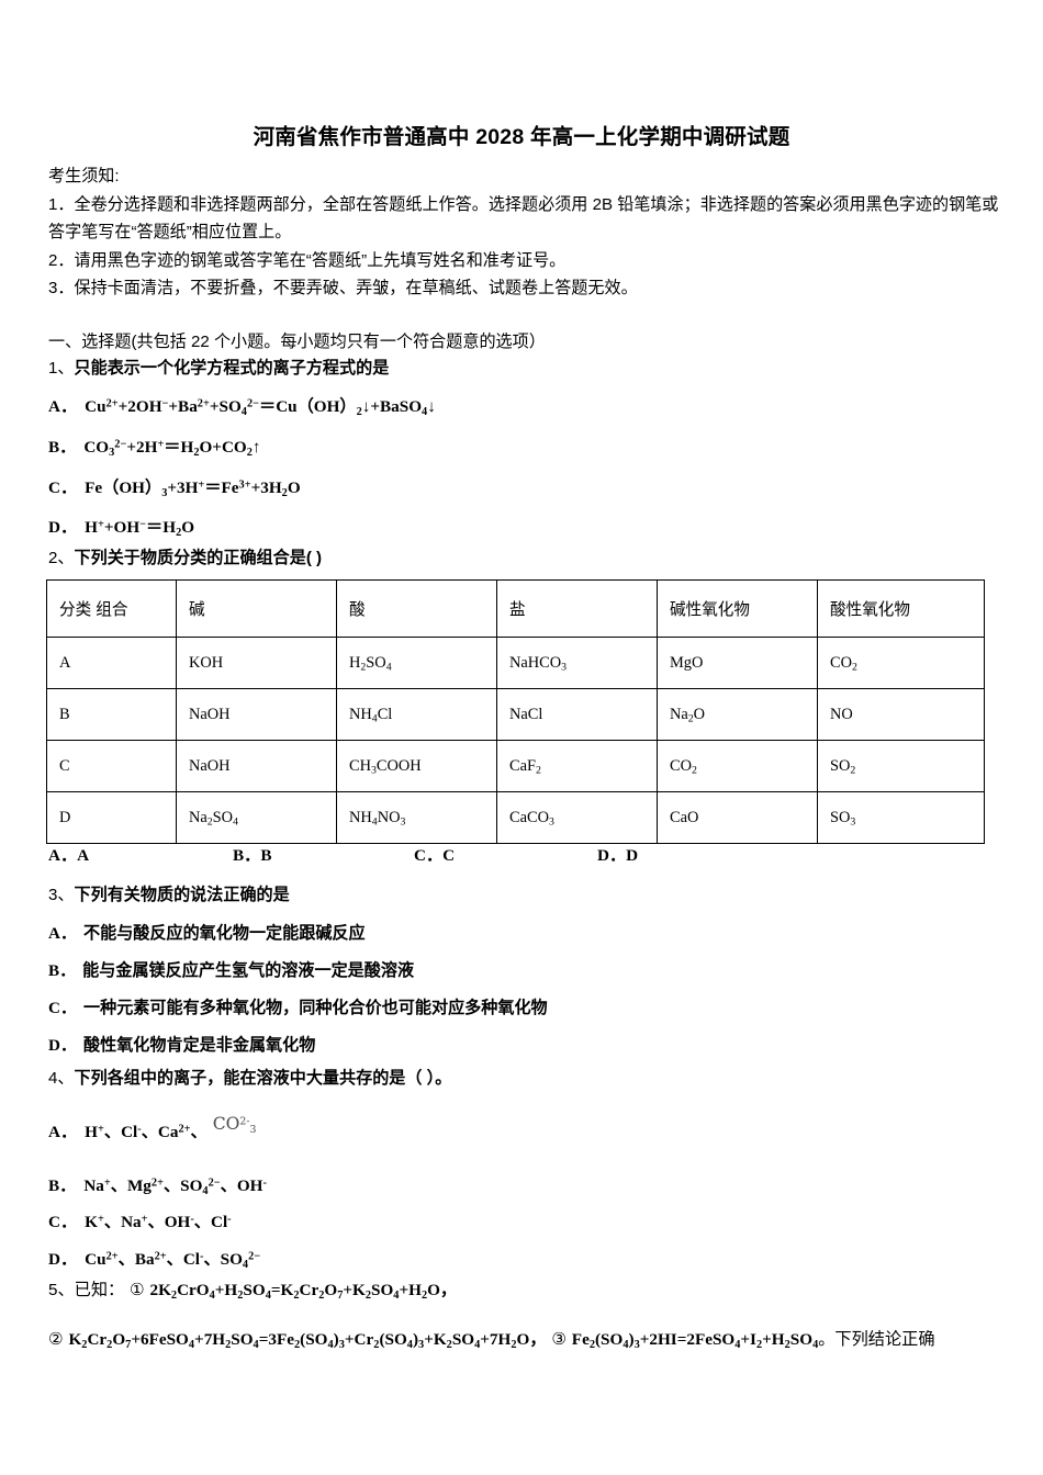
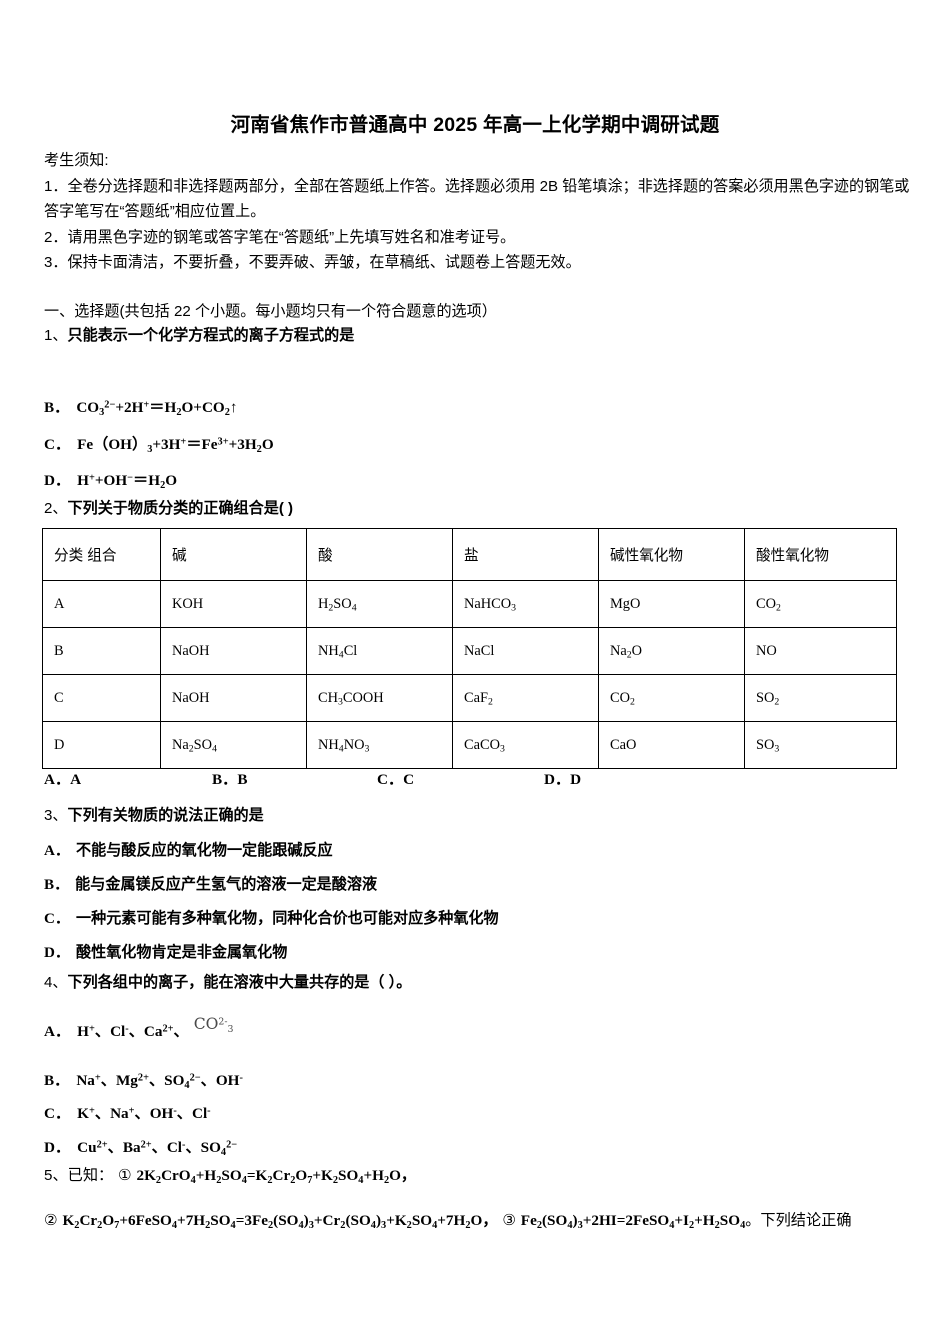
- 河南省焦作市普通高中 2028 年高一上化学期中调研试题
+ 河南省焦作市普通高中 2025 年高一上化学期中调研试题
  考生须知:
  1．全卷分选择题和非选择题两部分，全部在答题纸上作答。选择题必须用 2B 铅笔填涂；非选择题的答案必须用黑色字迹的钢笔或答字笔写在“答题纸”相应位置上。
  2．请用黑色字迹的钢笔或答字笔在“答题纸”上先填写姓名和准考证号。
  3．保持卡面清洁，不要折叠，不要弄破、弄皱，在草稿纸、试题卷上答题无效。
  一、选择题(共包括 22 个小题。每小题均只有一个符合题意的选项）
  1、只能表示一个化学方程式的离子方程式的是
- A． Cu2++2OH−+Ba2++SO42−＝Cu（OH）2↓+BaSO4↓
  B． CO32−+2H+＝H2O+CO2↑
  C． Fe（OH）3+3H+＝Fe3++3H2O
  D． H++OH−＝H2O
  2、下列关于物质分类的正确组合是( )
  分类 组合	碱	酸	盐	碱性氧化物	酸性氧化物
  A	KOH	H2SO4	NaHCO3	MgO	CO2
  B	NaOH	NH4Cl	NaCl	Na2O	NO
  C	NaOH	CH3COOH	CaF2	CO2	SO2
  D	Na2SO4	NH4NO3	CaCO3	CaO	SO3
  A．A
  B．B
  C．C
  D．D
  3、下列有关物质的说法正确的是
  A． 不能与酸反应的氧化物一定能跟碱反应
  B． 能与金属镁反应产生氢气的溶液一定是酸溶液
  C． 一种元素可能有多种氧化物，同种化合价也可能对应多种氧化物
  D． 酸性氧化物肯定是非金属氧化物
  4、下列各组中的离子，能在溶液中大量共存的是（ ）。
  A． H+、Cl-、Ca2+、 CO2-3
  B． Na+、Mg2+、SO42−、OH-
  C． K+、Na+、OH-、Cl-
  D． Cu2+、Ba2+、Cl-、SO42−
  5、已知： ① 2K2CrO4+H2SO4=K2Cr2O7+K2SO4+H2O，
  ② K2Cr2O7+6FeSO4+7H2SO4=3Fe2(SO4)3+Cr2(SO4)3+K2SO4+7H2O， ③ Fe2(SO4)3+2HI=2FeSO4+I2+H2SO4。下列结论正确
